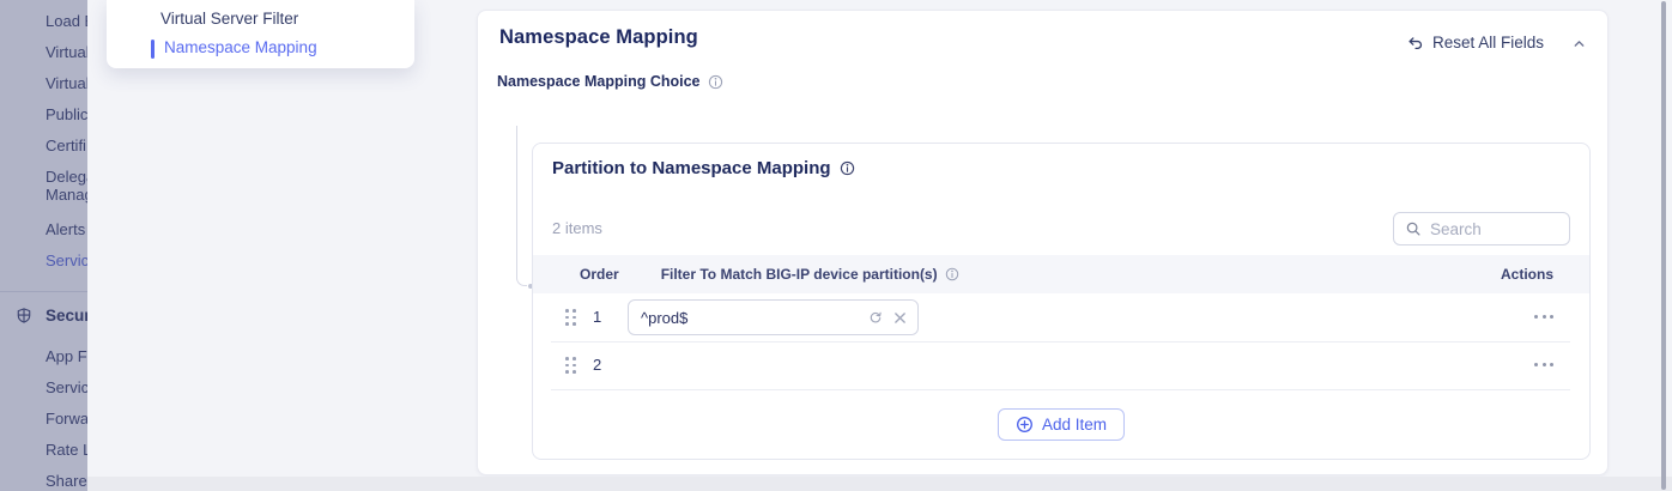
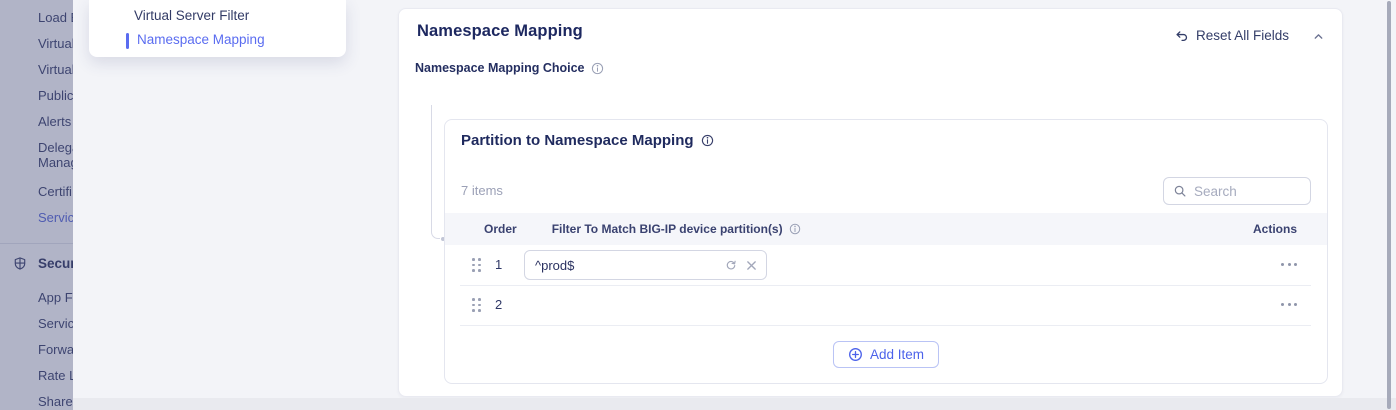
  Load
  Virtua
  Virtua
  Public
- Certifi
+ Alerts
  Deleg
  Mana
- Alerts
+ Certifi
  Servic
  Secur
  App F
  Servic
  Forwa
  Rate L
  Share
  Virtual Server Filter
  Namespace Mapping
  Namespace Mapping
  Reset All Fields
  Namespace Mapping Choice
  Partition to Namespace Mapping
- 2 items
+ 7 items
  Search
  Order
  Filter To Match BIG-IP device partition(s)
  Actions
  1
  ^prod$
  2
  Add Item
